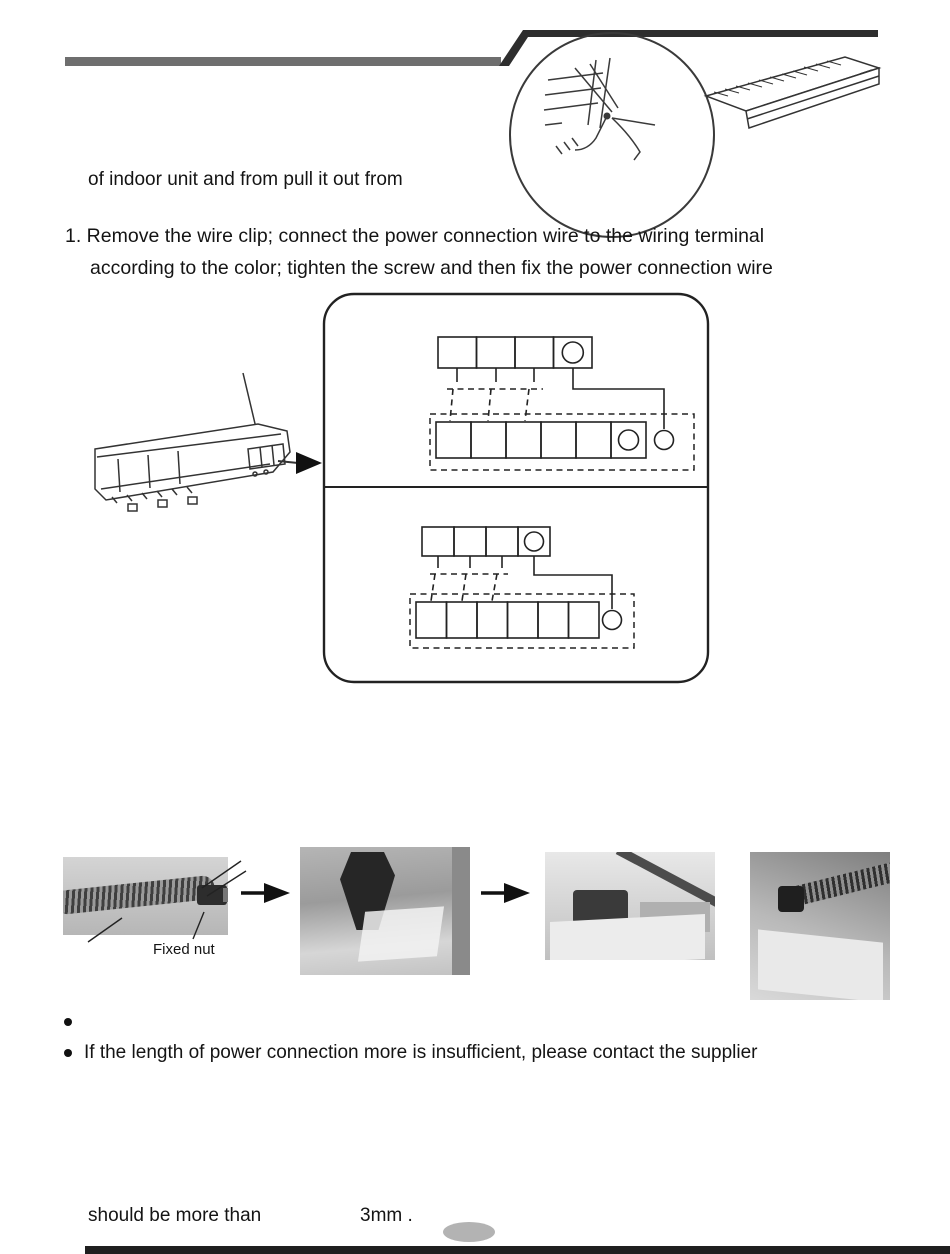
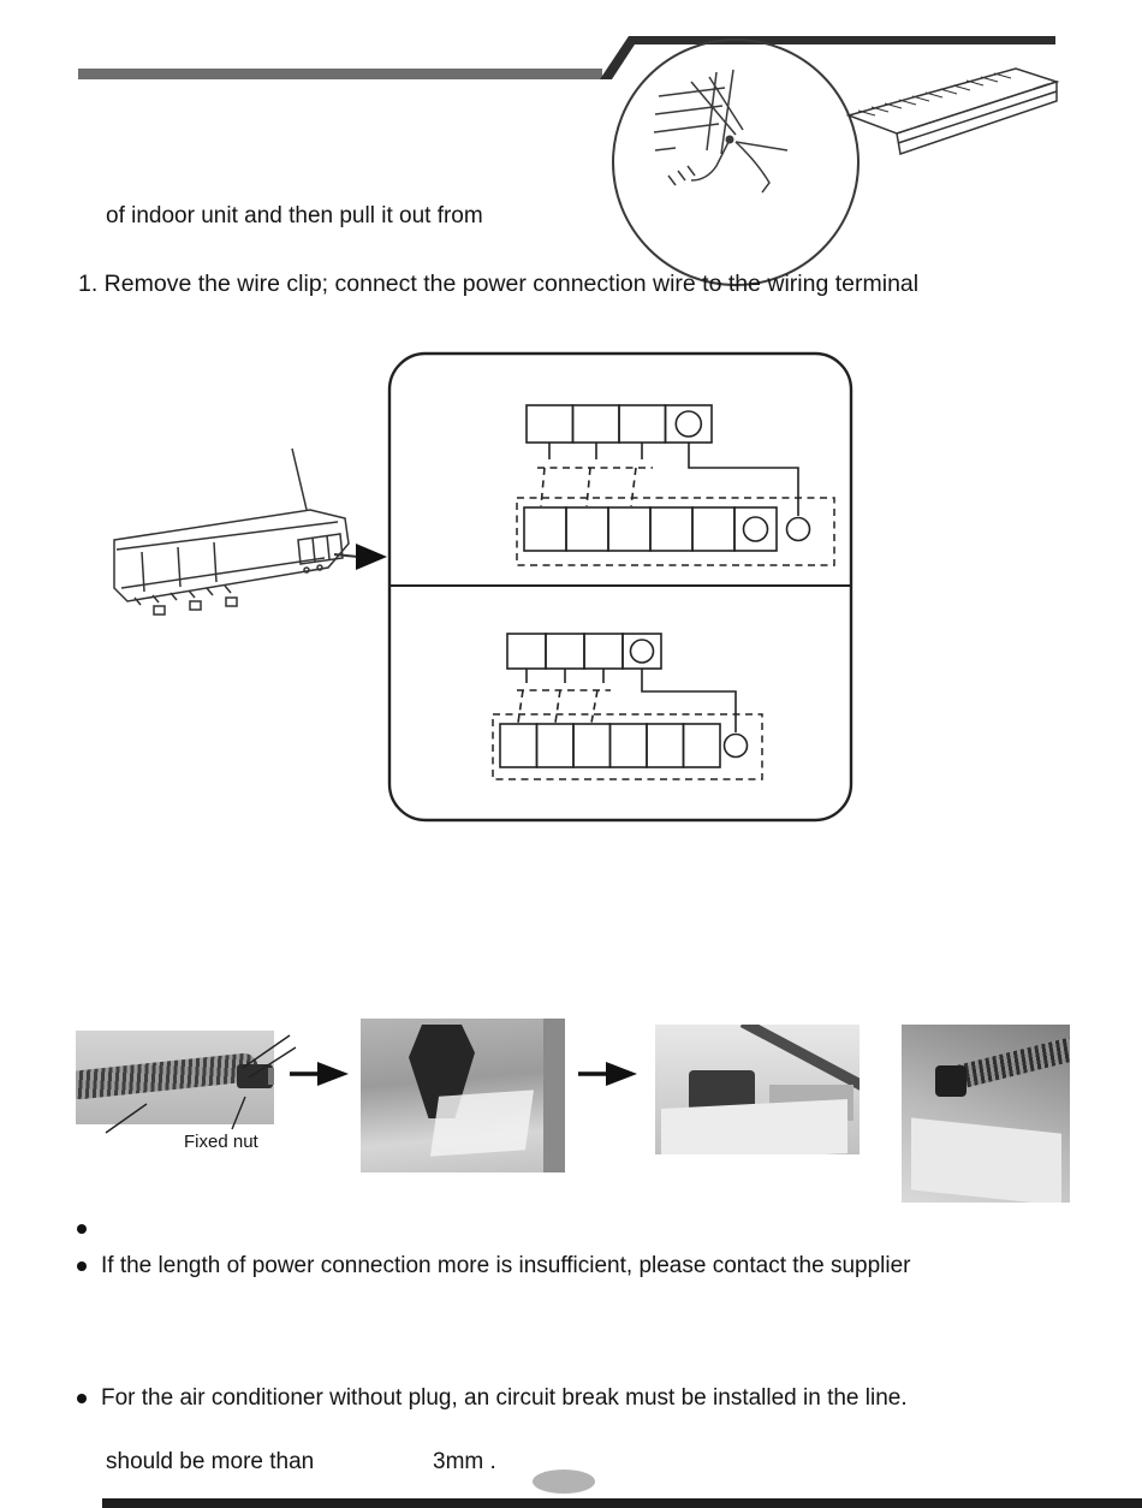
- of indoor unit and from pull it out from
+ of indoor unit and then pull it out from
  1. Remove the wire clip; connect the power connection wire to the wiring terminal
- according to the color; tighten the screw and then fix the power connection wire
  Fixed nut
  If the length of power connection more is insufficient, please contact the supplier
+ For the air conditioner without plug, an circuit break must be installed in the line.
  should be more than
  3mm .
